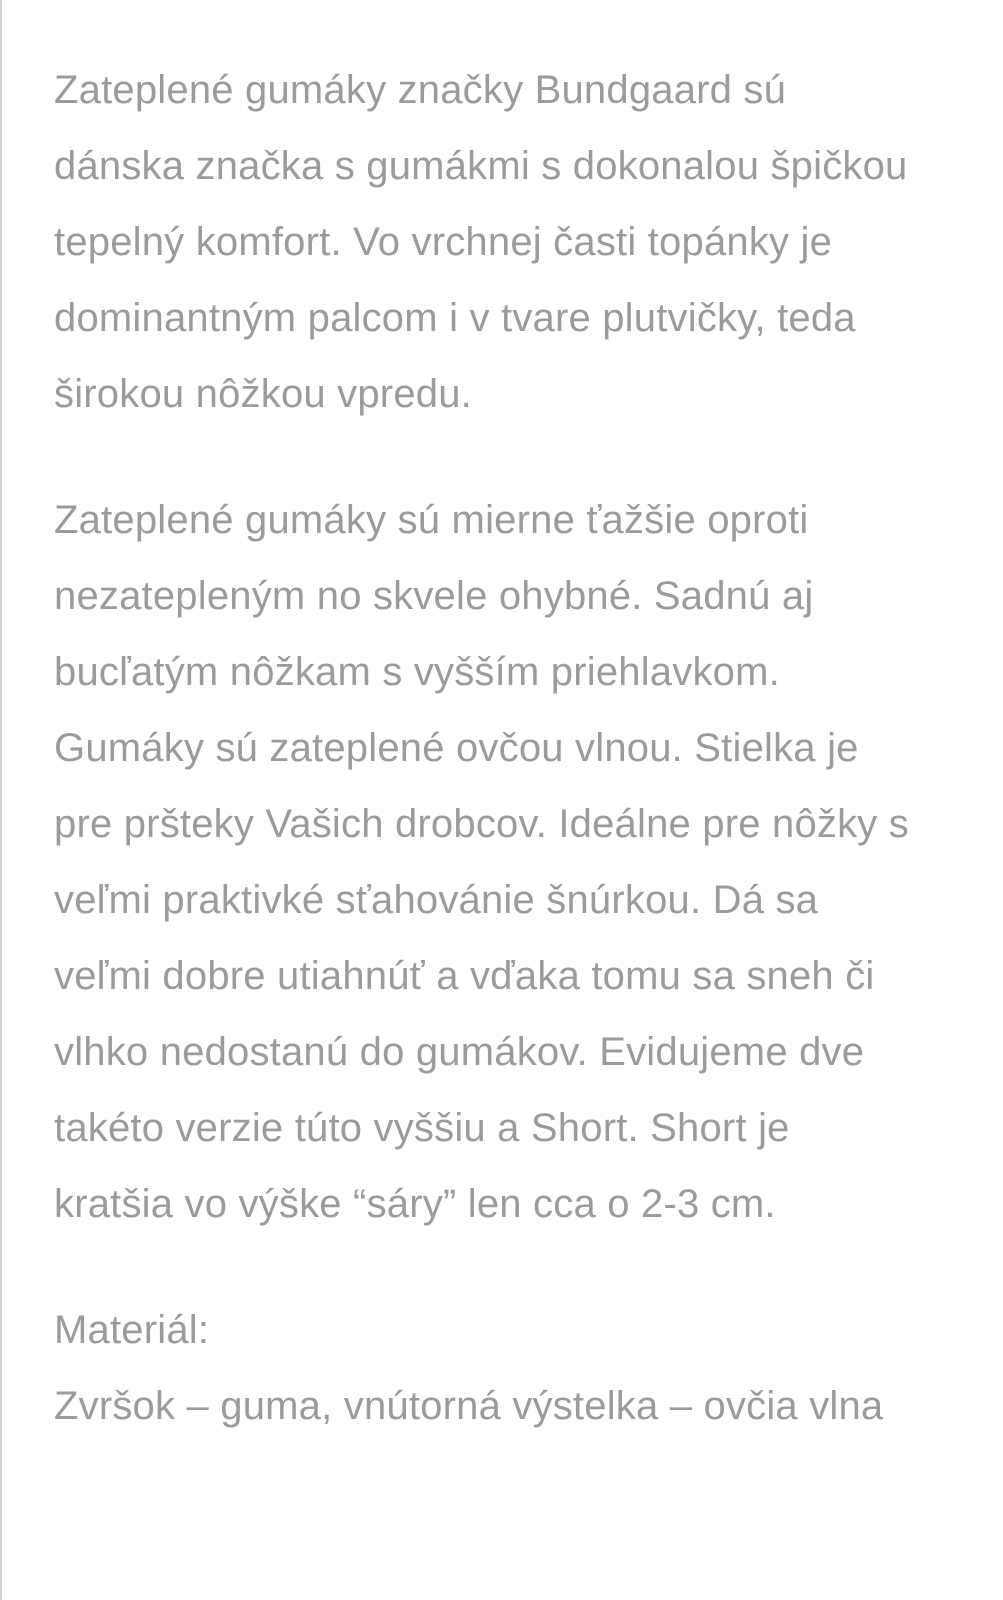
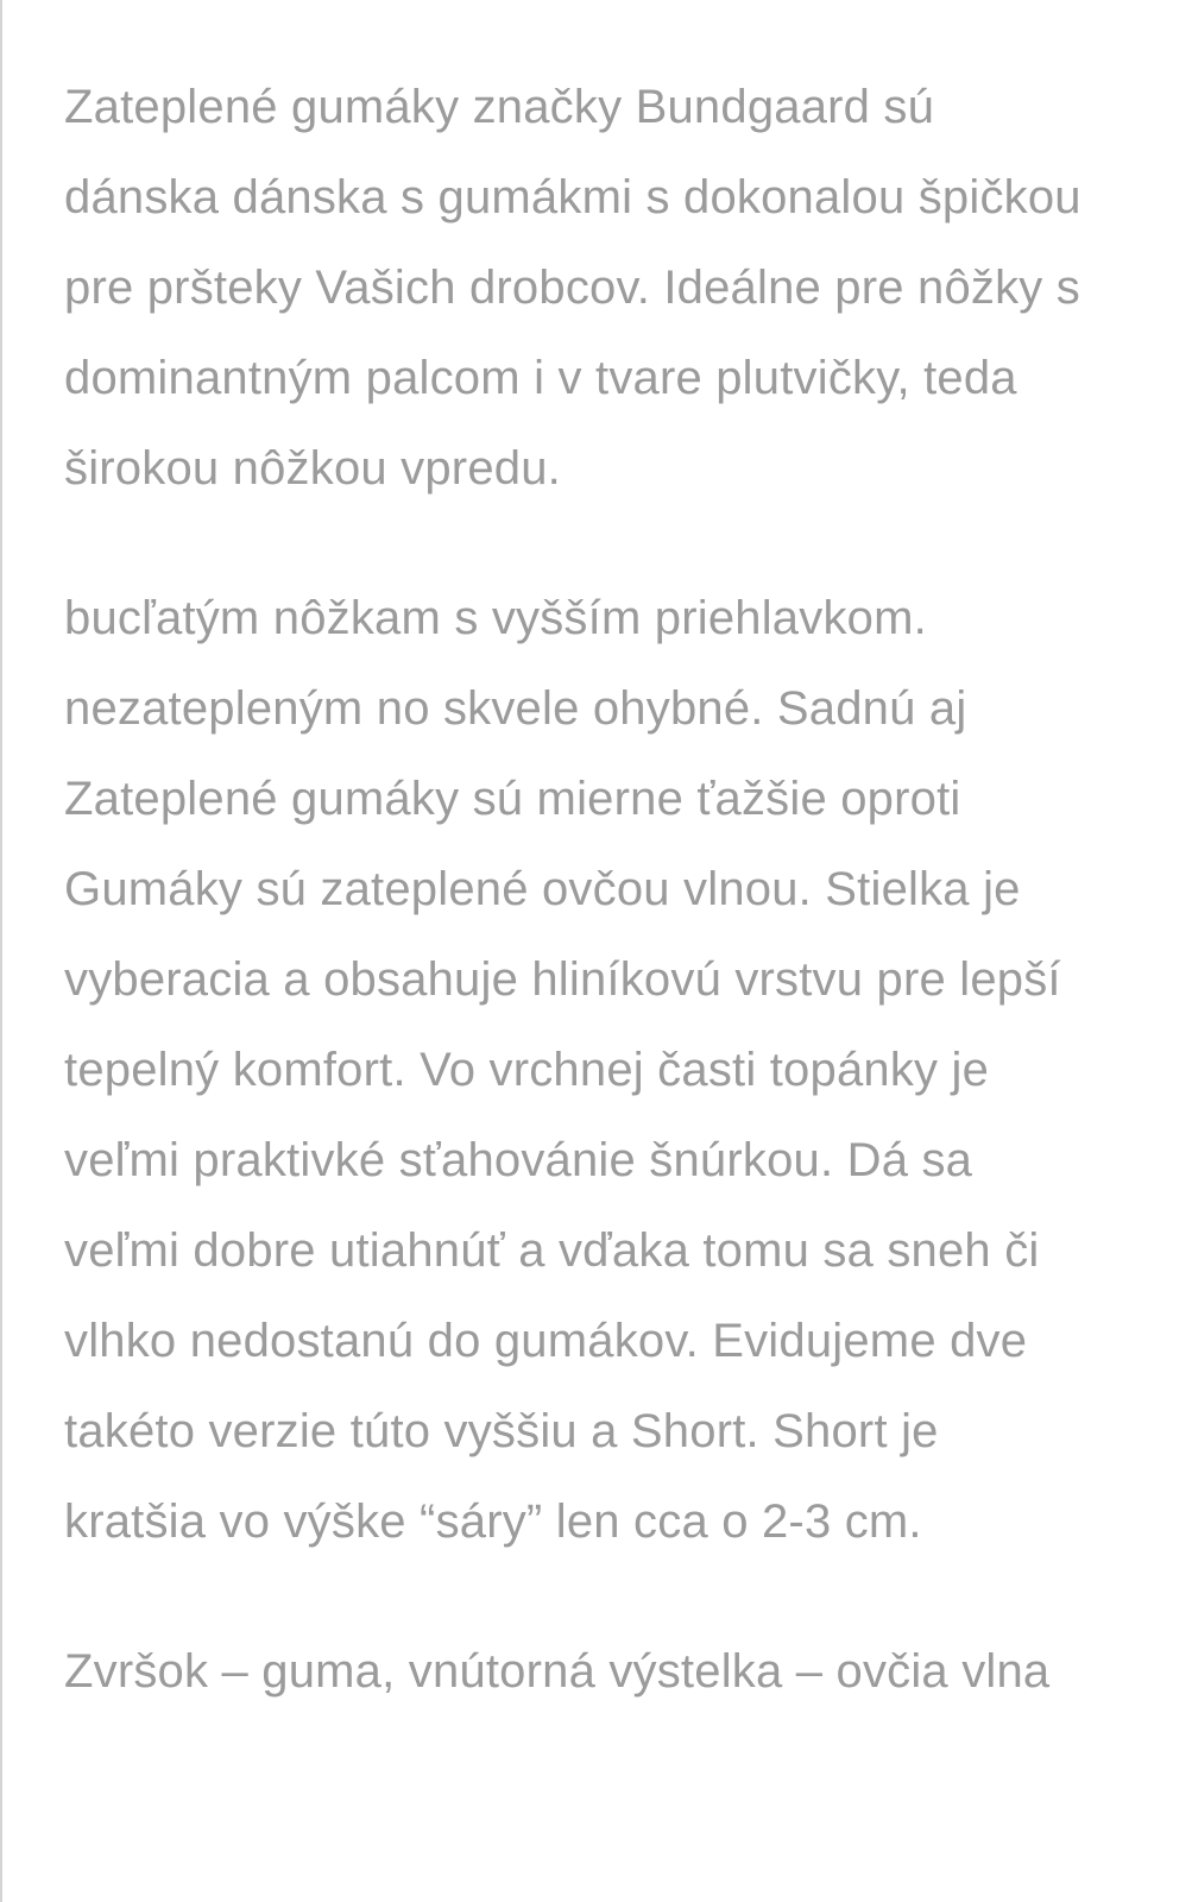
  Zateplené gumáky značky Bundgaard sú
- dánska značka s gumákmi s dokonalou špičkou
+ dánska dánska s gumákmi s dokonalou špičkou
- tepelný komfort. Vo vrchnej časti topánky je
+ pre pršteky Vašich drobcov. Ideálne pre nôžky s
  dominantným palcom i v tvare plutvičky, teda
  širokou nôžkou vpredu.
- Zateplené gumáky sú mierne ťažšie oproti
+ bucľatým nôžkam s vyšším priehlavkom.
  nezatepleným no skvele ohybné. Sadnú aj
- bucľatým nôžkam s vyšším priehlavkom.
+ Zateplené gumáky sú mierne ťažšie oproti
  Gumáky sú zateplené ovčou vlnou. Stielka je
+ vyberacia a obsahuje hliníkovú vrstvu pre lepší
- pre pršteky Vašich drobcov. Ideálne pre nôžky s
+ tepelný komfort. Vo vrchnej časti topánky je
  veľmi praktivké sťahovánie šnúrkou. Dá sa
  veľmi dobre utiahnúť a vďaka tomu sa sneh či
  vlhko nedostanú do gumákov. Evidujeme dve
  takéto verzie túto vyššiu a Short. Short je
  kratšia vo výške “sáry” len cca o 2-3 cm.
- Materiál:
  Zvršok – guma, vnútorná výstelka – ovčia vlna
